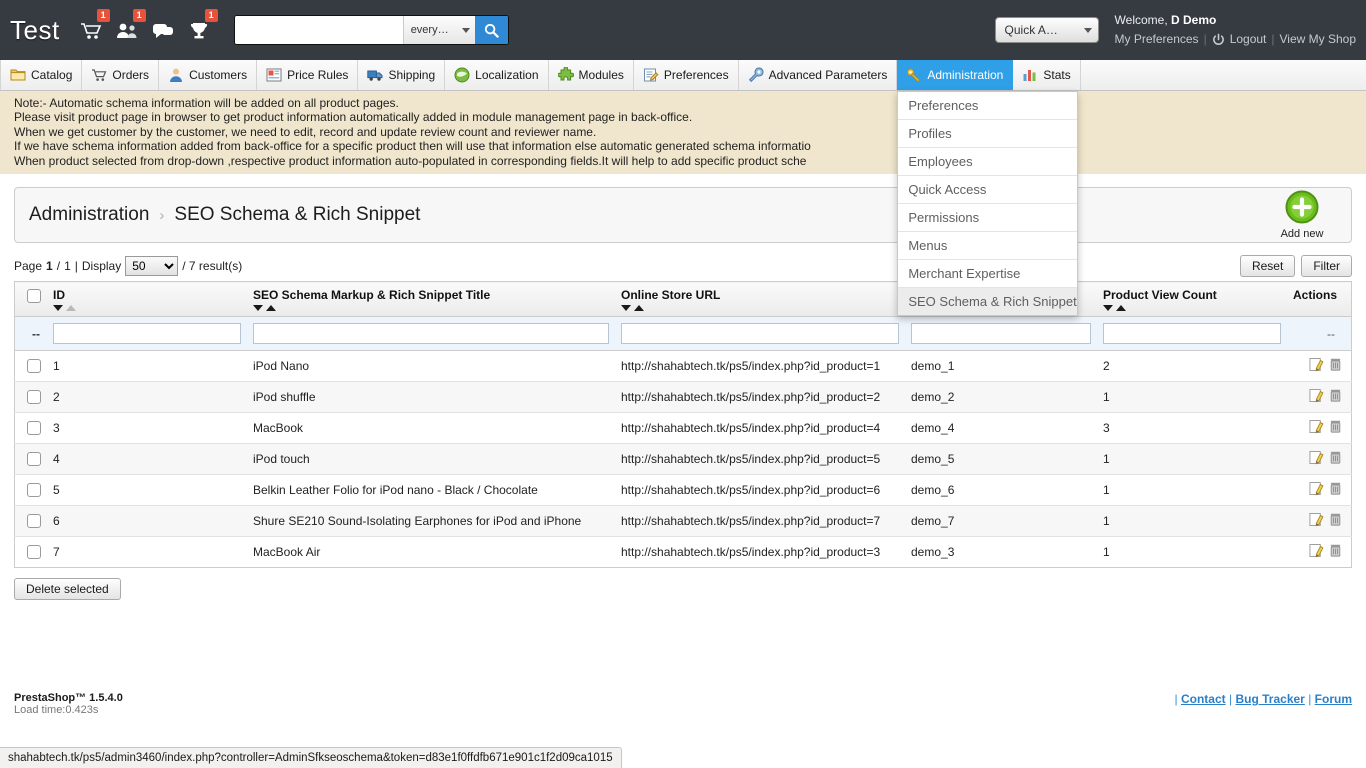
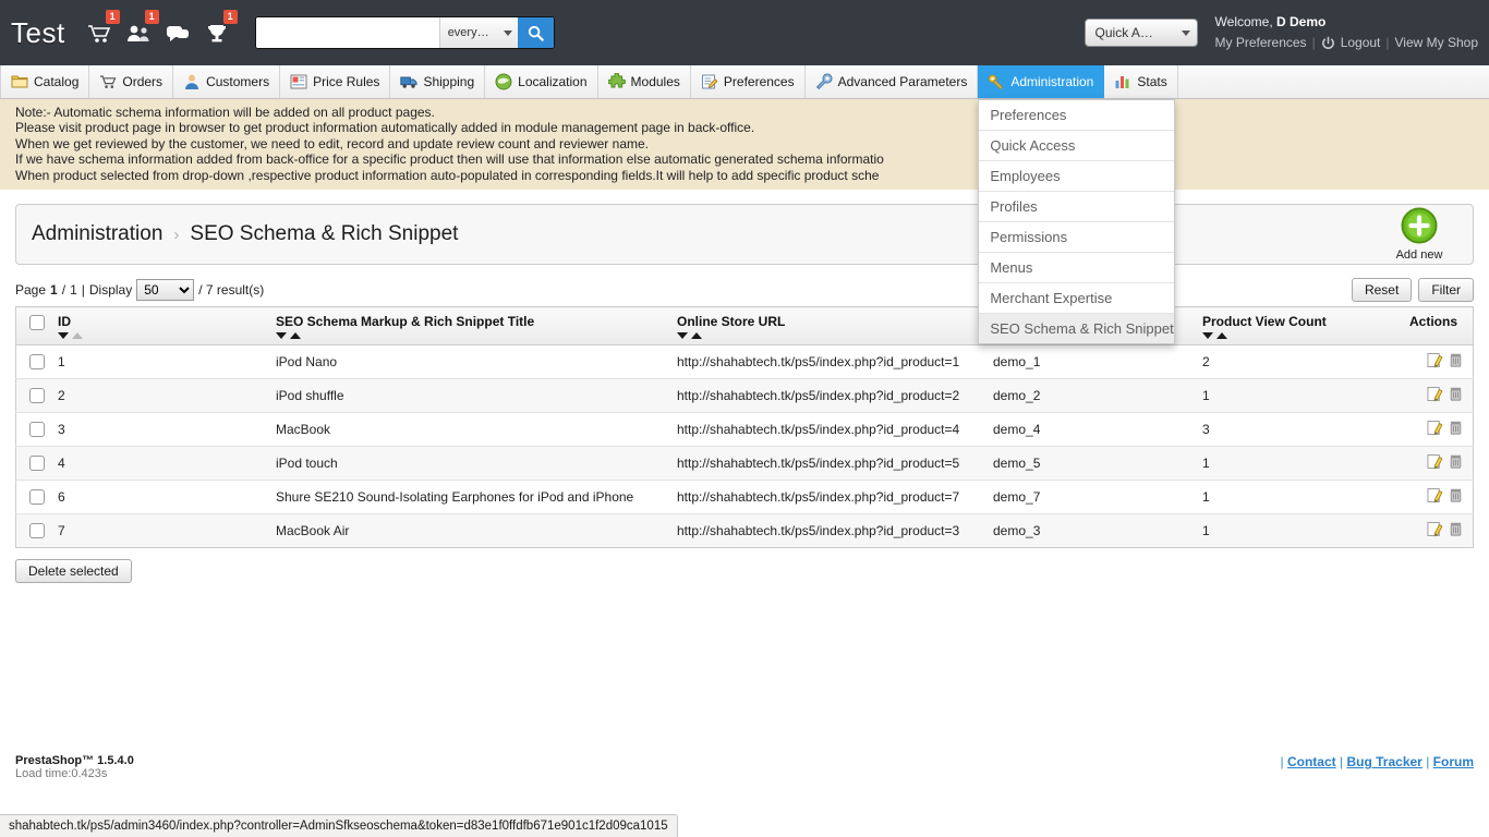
  Test
  1
  1
  1
  every…
  Quick A…
  Welcome, D Demo
  My Preferences
  |
  Logout
  |
  View My Shop
  Catalog
  Orders
  Customers
  Price Rules
  Shipping
  Localization
  Modules
  Preferences
  Advanced Parameters
  Administration
  Preferences
- Profiles
+ Quick Access
  Employees
- Quick Access
+ Profiles
  Permissions
  Menus
  Merchant Expertise
  SEO Schema & Rich Snippet
  Stats
  Note:- Automatic schema information will be added on all product pages.
  Please visit product page in browser to get product information automatically added in module management page in back-office.
- When we get customer by the customer, we need to edit, record and update review count and reviewer name.
+ When we get reviewed by the customer, we need to edit, record and update review count and reviewer name.
  If we have schema information added from back-office for a specific product then will use that information else automatic generated schema informatio
  When product selected from drop-down ,respective product information auto-populated in corresponding fields.It will help to add specific product sche
  Administration
  ›
  SEO Schema & Rich Snippet
  Add new
  Page
  1
  /
  1
  |
  Display
  50
  / 7 result(s)
  Reset
  Filter
  	ID	SEO Schema Markup & Rich Snippet Title	Online Store URL		Product View Count	Actions
- --						--
  	1	iPod Nano	http://shahabtech.tk/ps5/index.php?id_product=1	demo_1	2
  	2	iPod shuffle	http://shahabtech.tk/ps5/index.php?id_product=2	demo_2	1
  	3	MacBook	http://shahabtech.tk/ps5/index.php?id_product=4	demo_4	3
  	4	iPod touch	http://shahabtech.tk/ps5/index.php?id_product=5	demo_5	1
- 	5	Belkin Leather Folio for iPod nano - Black / Chocolate	http://shahabtech.tk/ps5/index.php?id_product=6	demo_6	1
  	6	Shure SE210 Sound-Isolating Earphones for iPod and iPhone	http://shahabtech.tk/ps5/index.php?id_product=7	demo_7	1
  	7	MacBook Air	http://shahabtech.tk/ps5/index.php?id_product=3	demo_3	1
  Delete selected
  PrestaShop™ 1.5.4.0
  Load time:0.423s
  | Contact | Bug Tracker | Forum
  shahabtech.tk/ps5/admin3460/index.php?controller=AdminSfkseoschema&token=d83e1f0ffdfb671e901c1f2d09ca1015
